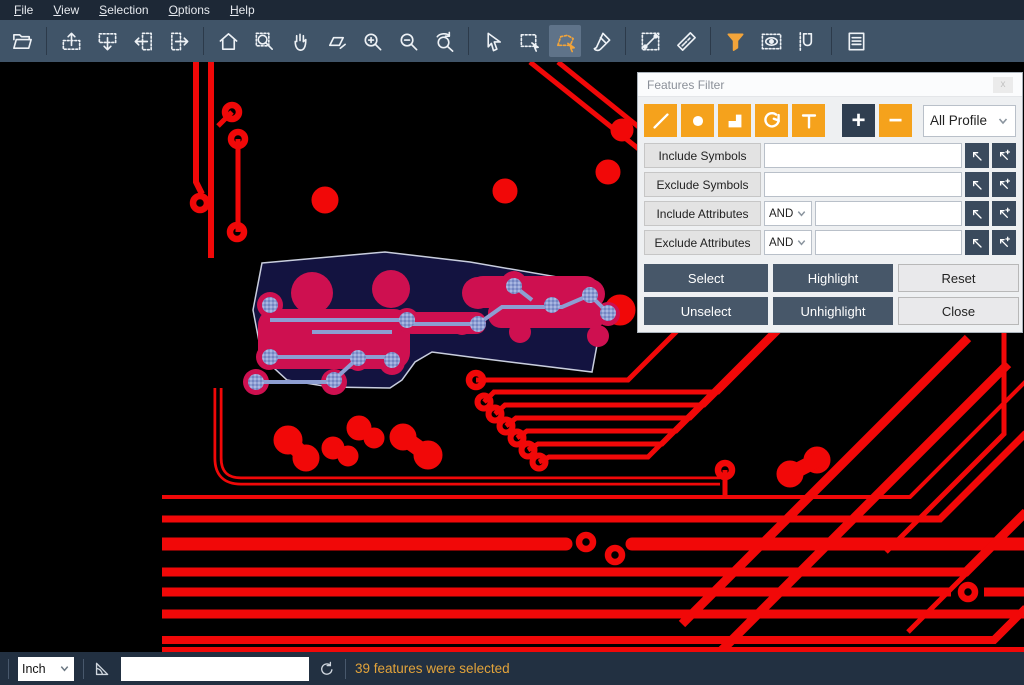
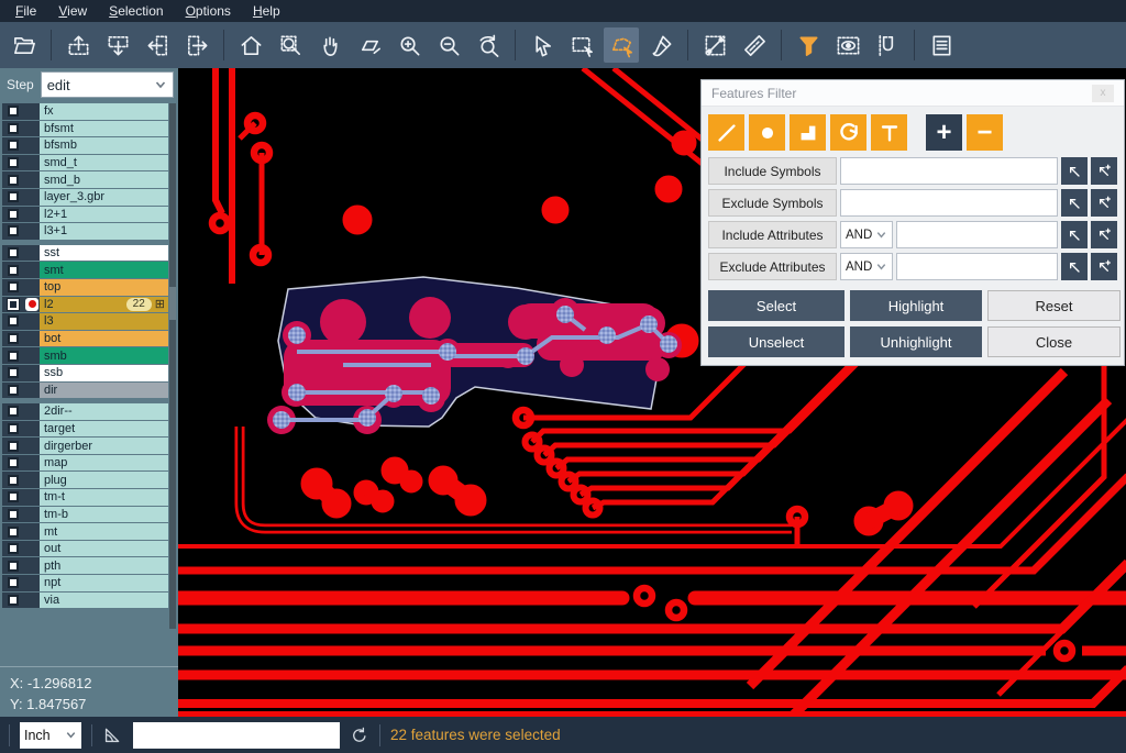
  File
  View
  Selection
  Options
  Help
+ Step
+ edit
+ fx
+ bfsmt
+ bfsmb
+ smd_t
+ smd_b
+ layer_3.gbr
+ l2+1
+ l3+1
+ sst
+ smt
+ top
+ l2
+ 22
+ ⊞
+ l3
+ bot
+ smb
+ ssb
+ dir
+ 2dir--
+ target
+ dirgerber
+ map
+ plug
+ tm-t
+ tm-b
+ mt
+ out
+ pth
+ npt
+ via
+ X: -1.296812
+ Y: 1.847567
  Features Filter
  x
  +
  −
- All Profile
  Include Symbols
  Exclude Symbols
  Include Attributes
  AND
  Exclude Attributes
  AND
  Select
  Highlight
  Reset
  Unselect
  Unhighlight
  Close
  Inch
- 39 features were selected
+ 22 features were selected
